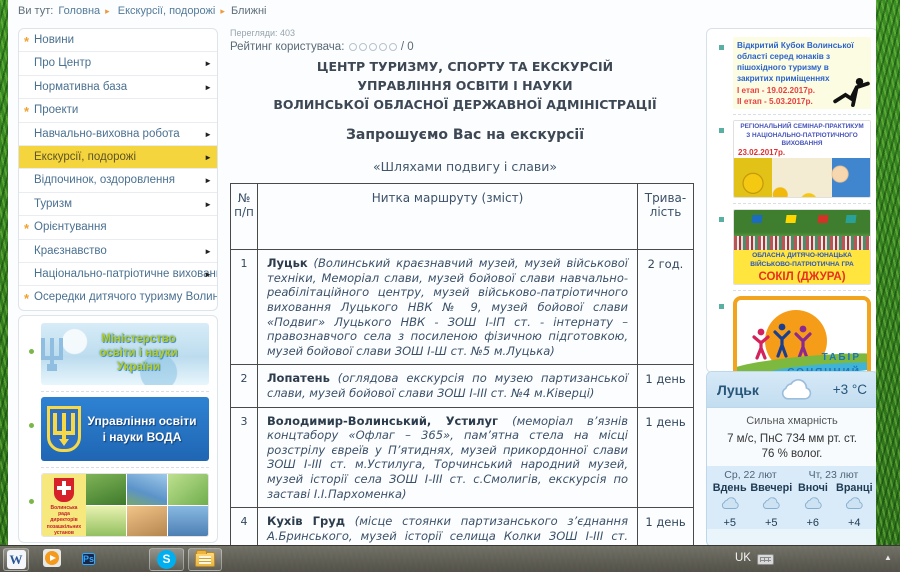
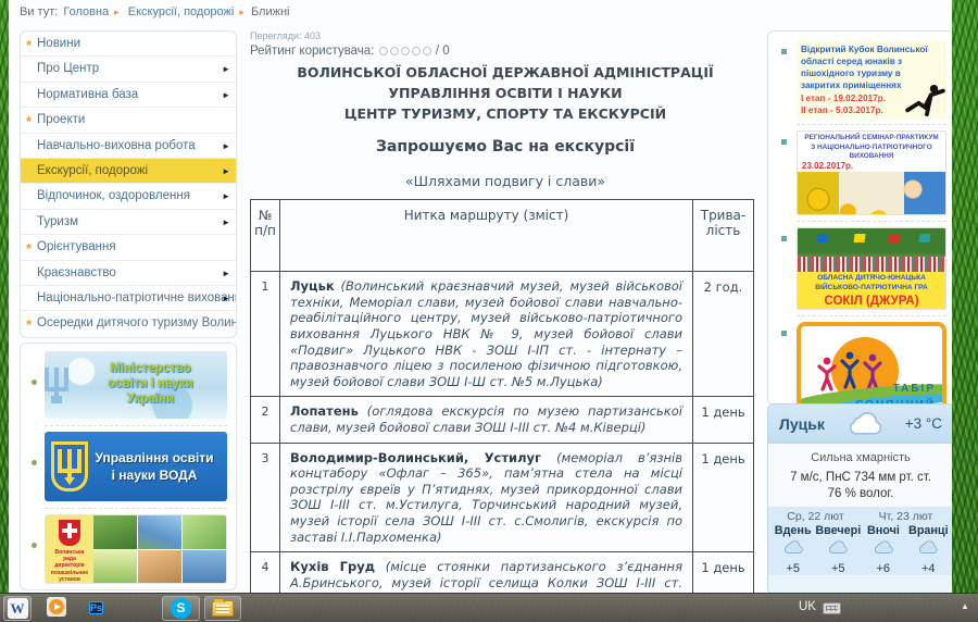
  Ви тут: Головна ▸ Екскурсії, подорожі ▸ Ближні
  *
  Новини
  Про Центр
  ►
  Нормативна база
  ►
  *
  Проекти
  Навчально-виховна робота
  ►
  Екскурсії, подорожі
  ►
  Відпочинок, оздоровлення
  ►
  Туризм
  ►
  *
  Орієнтування
  Краєзнавство
  ►
  Національно-патріотичне вихован
  ►
  *
  Осередки дитячого туризму Волин
  Міністерство
  освіти і науки
  України
  Управління освіти
  і науки ВОДА
  Перегляди: 403
  Рейтинг користувача: / 0
- ЦЕНТР ТУРИЗМУ, СПОРТУ ТА ЕКСКУРСІЙ
+ ВОЛИНСЬКОЇ ОБЛАСНОЇ ДЕРЖАВНОЇ АДМІНІСТРАЦІЇ
  УПРАВЛІННЯ ОСВІТИ І НАУКИ
- ВОЛИНСЬКОЇ ОБЛАСНОЇ ДЕРЖАВНОЇ АДМІНІСТРАЦІЇ
+ ЦЕНТР ТУРИЗМУ, СПОРТУ ТА ЕКСКУРСІЙ
  Запрошуємо Вас на екскурсії
  «Шляхами подвигу і слави»
  № п/п	Нитка маршруту (зміст)	Трива-лість
- 1	Луцьк (Волинський краєзнавчий музей, музей військової техніки, Меморіал слави, музей бойової слави навчально-реабілітаційного центру, музей військово-патріотичного виховання Луцького НВК № 9, музей бойової слави «Подвиг» Луцького НВК - ЗОШ І-ІП ст. - інтернату – правознавчого села з посиленою фізичною підготовкою, музей бойової слави ЗОШ І-Ш ст. №5 м.Луцька)	2 год.
+ 1	Луцьк (Волинський краєзнавчий музей, музей військової техніки, Меморіал слави, музей бойової слави навчально-реабілітаційного центру, музей військово-патріотичного виховання Луцького НВК № 9, музей бойової слави «Подвиг» Луцького НВК - ЗОШ І-ІП ст. - інтернату – правознавчого ліцею з посиленою фізичною підготовкою, музей бойової слави ЗОШ І-Ш ст. №5 м.Луцька)	2 год.
  2	Лопатень (оглядова екскурсія по музею партизанської слави, музей бойової слави ЗОШ І-ІІІ ст. №4 м.Ківерці)	1 день
  3	Володимир-Волинський, Устилуг (меморіал в’язнів концтабору «Офлаг – 365», пам’ятна стела на місці розстрілу євреїв у П’ятиднях, музей прикордонної слави ЗОШ І-ІІІ ст. м.Устилуга, Торчинський народний музей, музей історії села ЗОШ І-ІІІ ст. с.Смолигів, екскурсія по заставі І.І.Пархоменка)	1 день
  Відкритий Кубок Волинської області серед юнаків з пішохідного туризму в закритих приміщеннях
  І етап - 19.02.2017р.
  ІІ етап - 5.03.2017р.
  23.02.2017р.
  СОКІЛ (ДЖУРА)
  ТАБІР
  Луцьк
  +3 °C
  Сильна хмарність
  7 м/с, ПнС 734 мм рт. ст.
  76 % волог.
  Ср, 22 лют
  Чт, 23 лют
  Вдень
  Ввечері
  Вночі
  Вранці
  +5
  +5
  +6
  +4
  W
  Ps
  S
  UK
  ▲
